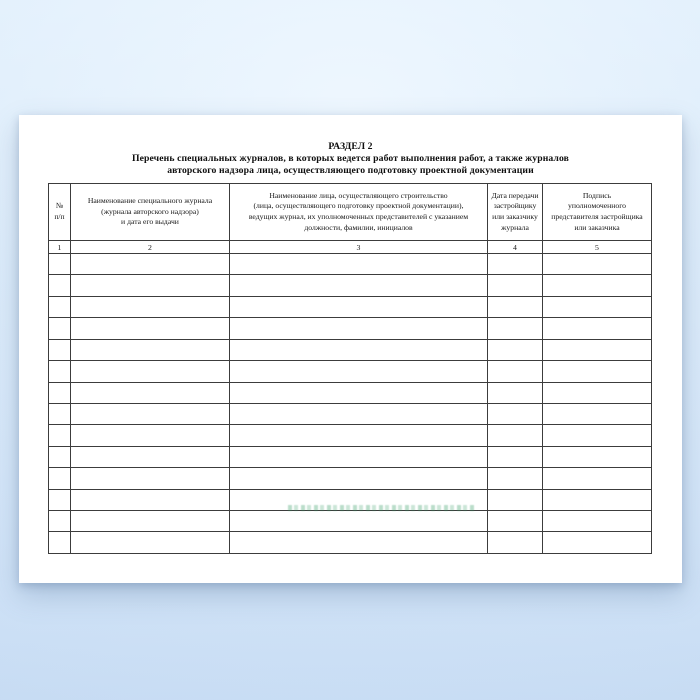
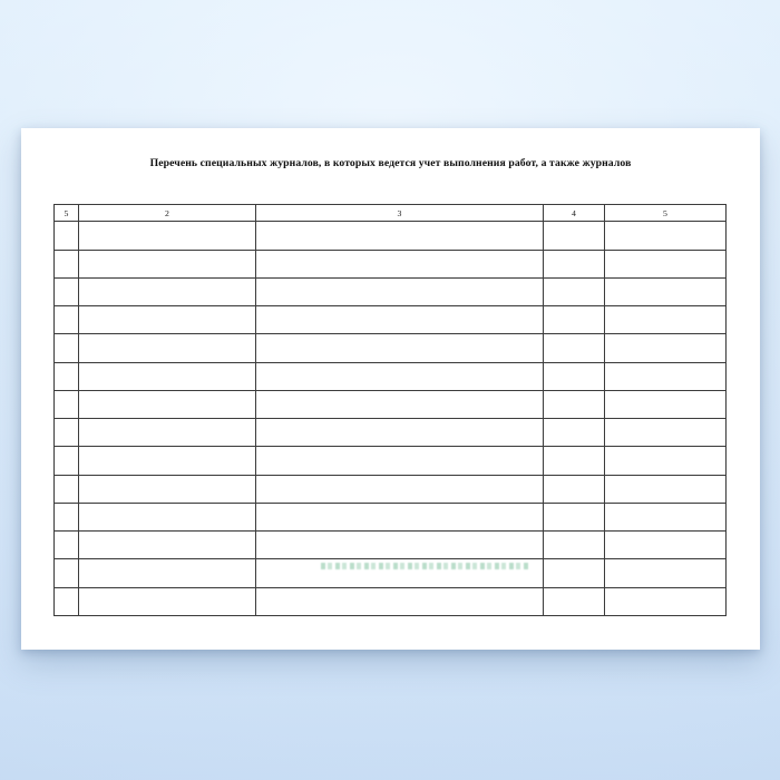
- РАЗДЕЛ 2
- Перечень специальных журналов, в которых ведется работ выполнения работ, а также журналов
+ Перечень специальных журналов, в которых ведется учет выполнения работ, а также журналов
- авторского надзора лица, осуществляющего подготовку проектной документации
- № п/п	Наименование специального журнала (журнала авторского надзора) и дата его выдачи	Наименование лица, осуществляющего строительство (лица, осуществляющего подготовку проектной документации), ведущих журнал, их уполномоченных представителей с указанием должности, фамилии, инициалов	Дата передачи застройщику или заказчику журнала	Подпись уполномоченного представителя застройщика или заказчика
- 1	2	3	4	5
+ 5	2	3	4	5
